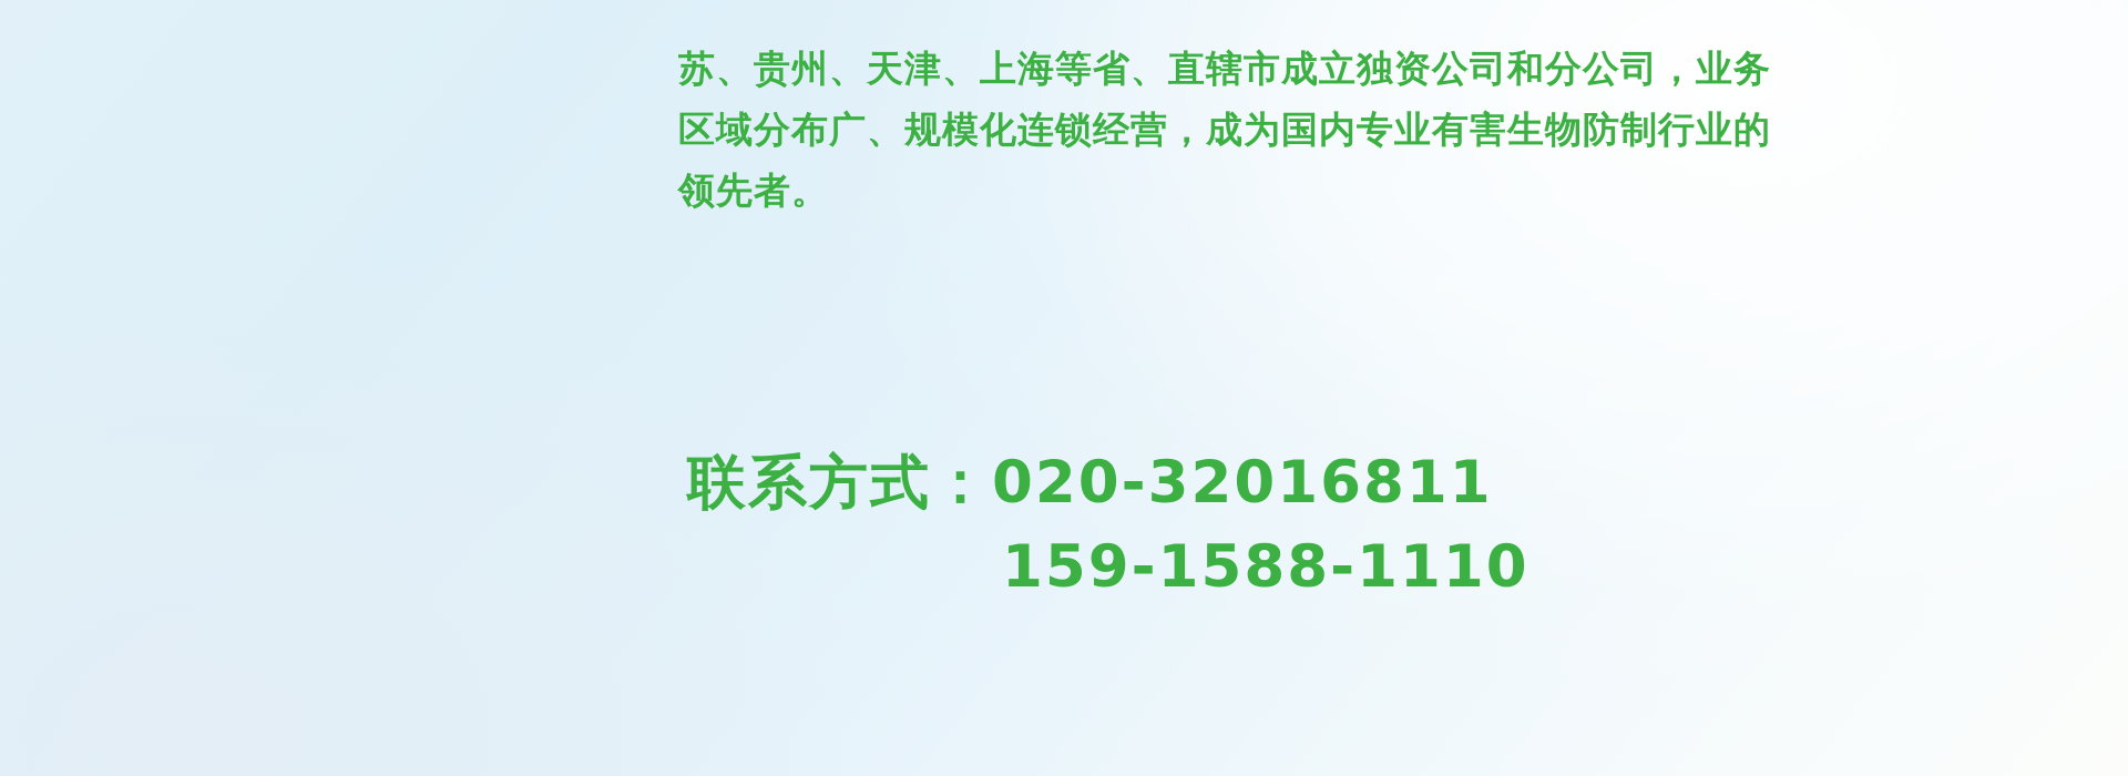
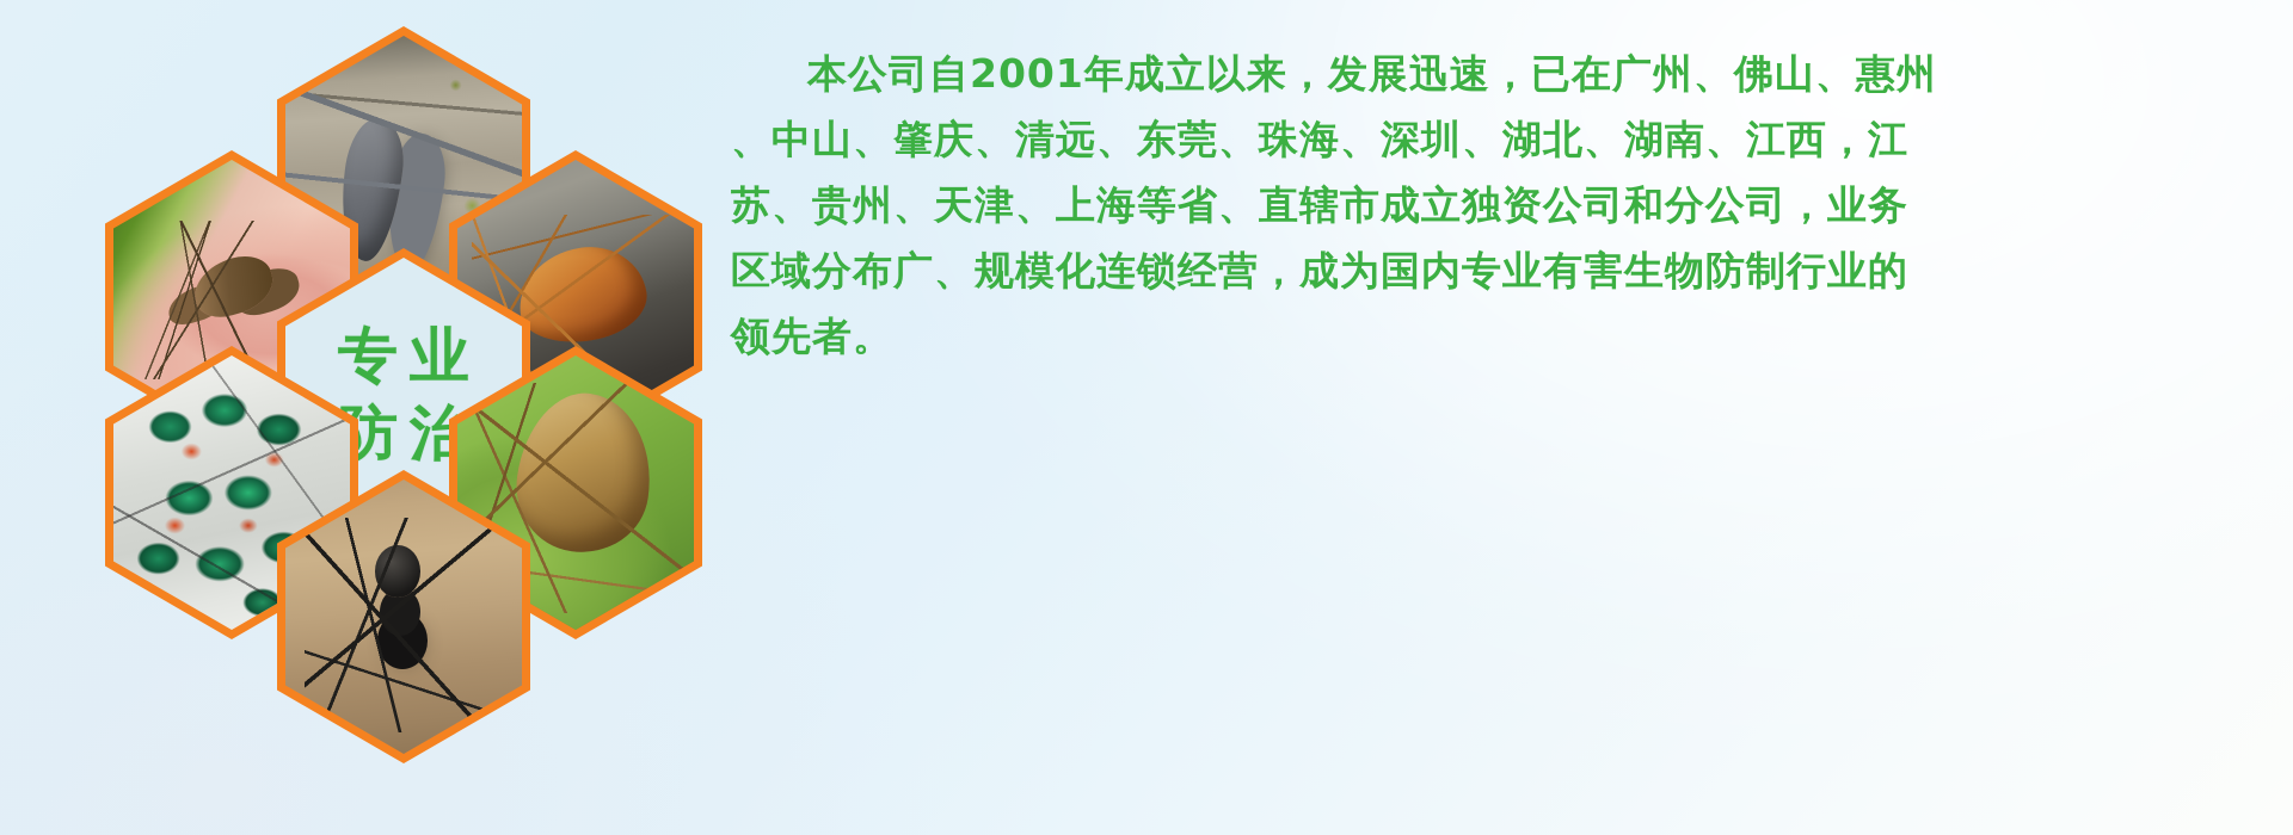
+ 专业
+ 防治
+ 本公司自2001年成立以来，发展迅速，已在广州、佛山、惠州
+ 、中山、肇庆、清远、东莞、珠海、深圳、湖北、湖南、江西，江
  苏、贵州、天津、上海等省、直辖市成立独资公司和分公司，业务
  区域分布广、规模化连锁经营，成为国内专业有害生物防制行业的
  领先者。
- 联系方式：020-32016811
- 159-1588-1110
